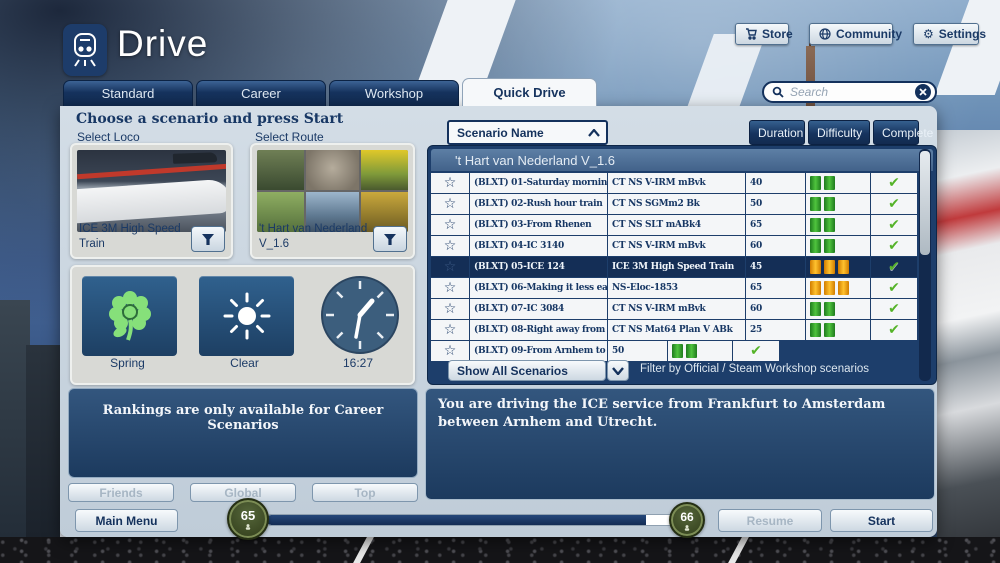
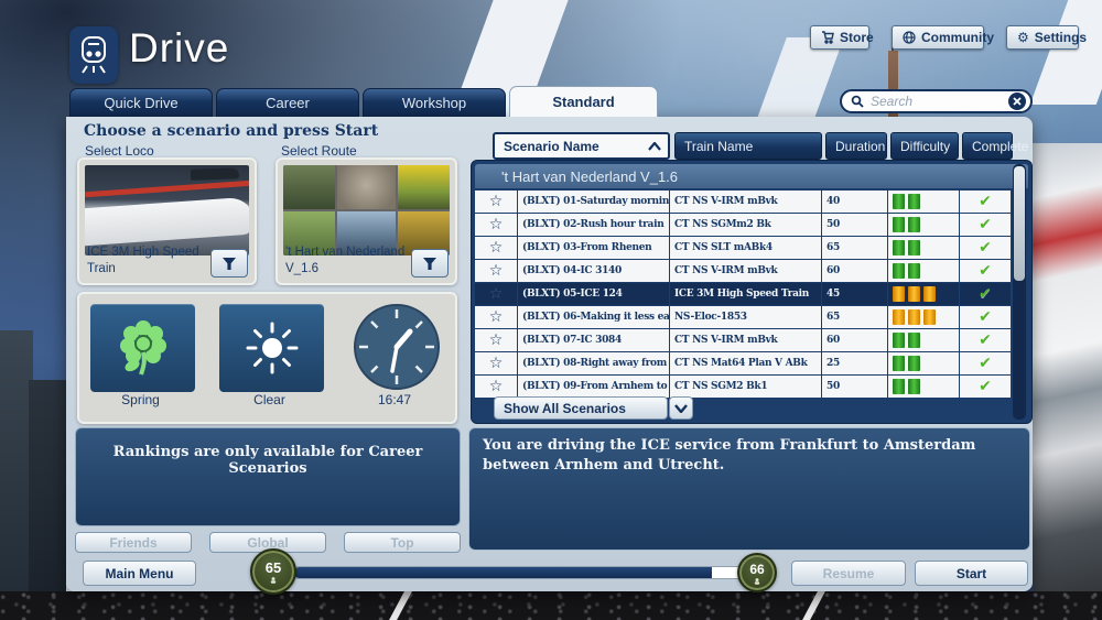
  Drive
  Store
  Community
  ⚙
  Settings
- Standard
+ Quick Drive
  Career
  Workshop
- Quick Drive
+ Standard
  Search
  Choose a scenario and press Start
  Select Loco
  ICE 3M High Speed Train
  Select Route
  't Hart van Nederland V_1.6
  Spring
  Clear
- 16:27
+ 16:47
  Rankings are only available for Career Scenarios
  Friends
  Global
  Top
  You are driving the ICE service from Frankfurt to Amsterdam between Arnhem and Utrecht.
  Scenario Name
+ Train Name
  Duration
  Difficulty
  Complete
  't Hart van Nederland V_1.6
  ☆
  (BLXT) 01-Saturday mornin
  CT NS V-IRM mBvk
  40
  ✔
  ☆
  (BLXT) 02-Rush hour train
  CT NS SGMm2 Bk
  50
  ✔
  ☆
  (BLXT) 03-From Rhenen
  CT NS SLT mABk4
  65
  ✔
  ☆
  (BLXT) 04-IC 3140
  CT NS V-IRM mBvk
  60
  ✔
  ☆
  (BLXT) 05-ICE 124
  ICE 3M High Speed Train
  45
  ✔
  ☆
  (BLXT) 06-Making it less ea
  NS-Eloc-1853
  65
  ✔
  ☆
  (BLXT) 07-IC 3084
  CT NS V-IRM mBvk
  60
  ✔
  ☆
  CT NS Mat64 Plan V ABk
  25
  ✔
  ☆
+ CT NS SGM2 Bk1
  50
  ✔
  Show All Scenarios
- Filter by Official / Steam Workshop scenarios
  Main Menu
  65
  66
  Resume
  Start
